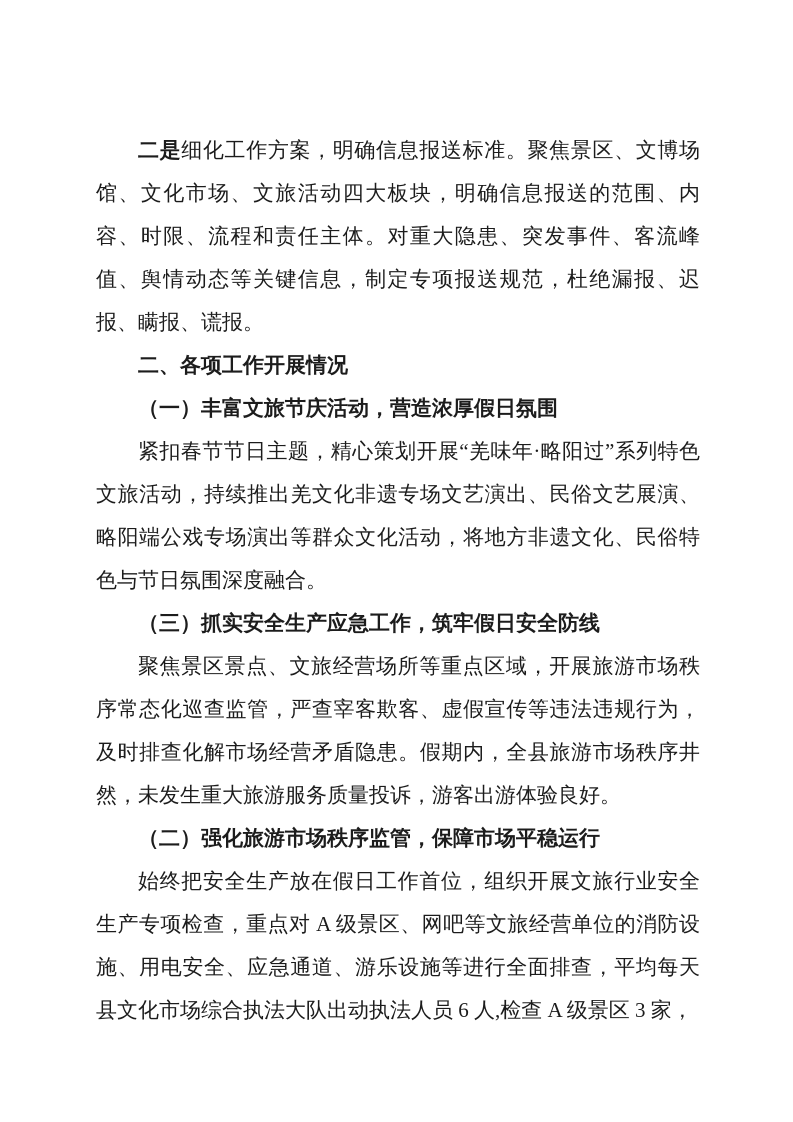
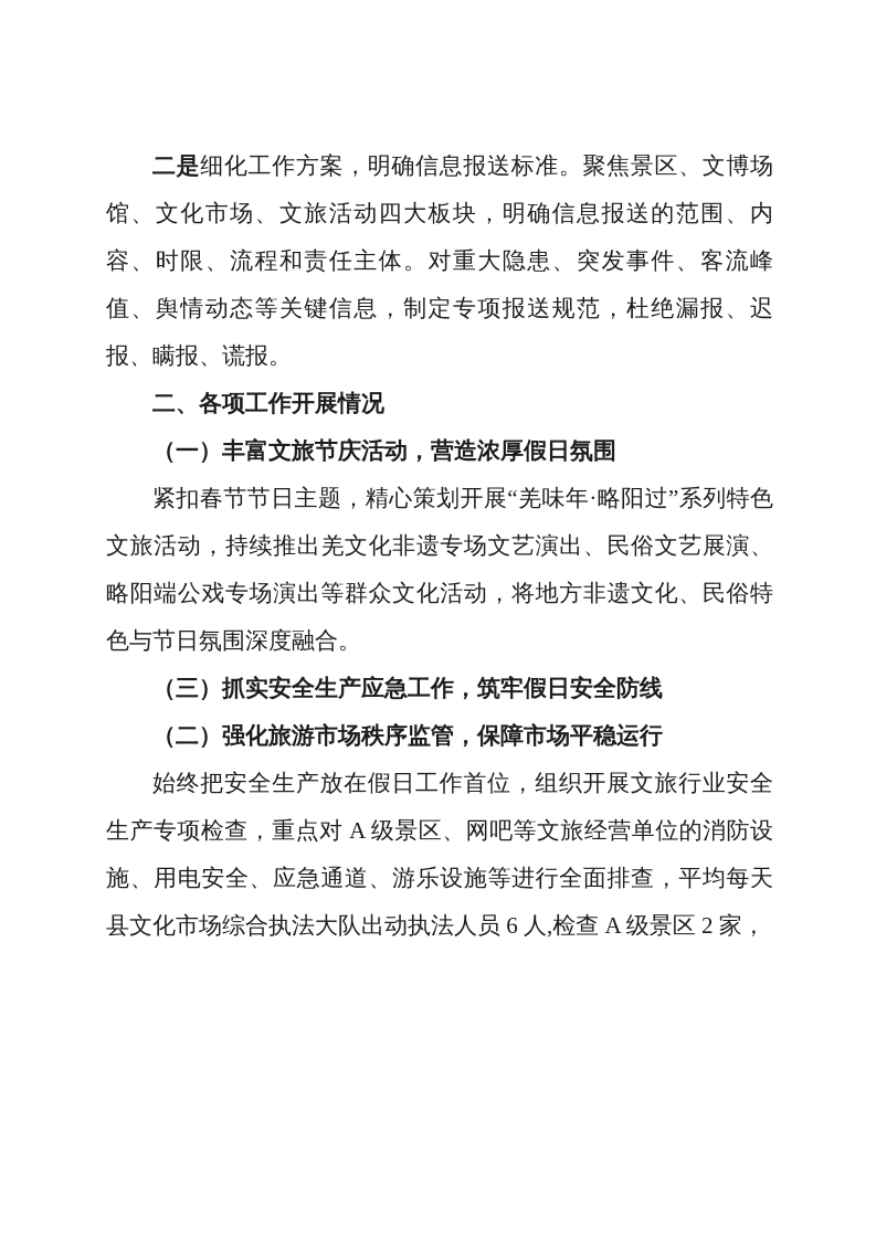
  二是细化工作方案，明确信息报送标准。聚焦景区、文博场馆、文化市场、文旅活动四大板块，明确信息报送的范围、内容、时限、流程和责任主体。对重大隐患、突发事件、客流峰值、舆情动态等关键信息，制定专项报送规范，杜绝漏报、迟报、瞒报、谎报。
  二、各项工作开展情况
  （一）丰富文旅节庆活动，营造浓厚假日氛围
  紧扣春节节日主题，精心策划开展“羌味年·略阳过”系列特色文旅活动，持续推出羌文化非遗专场文艺演出、民俗文艺展演、略阳端公戏专场演出等群众文化活动，将地方非遗文化、民俗特色与节日氛围深度融合。
  （三）抓实安全生产应急工作，筑牢假日安全防线
- 聚焦景区景点、文旅经营场所等重点区域，开展旅游市场秩序常态化巡查监管，严查宰客欺客、虚假宣传等违法违规行为，及时排查化解市场经营矛盾隐患。假期内，全县旅游市场秩序井然，未发生重大旅游服务质量投诉，游客出游体验良好。
  （二）强化旅游市场秩序监管，保障市场平稳运行
- 始终把安全生产放在假日工作首位，组织开展文旅行业安全生产专项检查，重点对 A 级景区、网吧等文旅经营单位的消防设施、用电安全、应急通道、游乐设施等进行全面排查，平均每天县文化市场综合执法大队出动执法人员 6 人,检查 A 级景区 3 家，
+ 始终把安全生产放在假日工作首位，组织开展文旅行业安全生产专项检查，重点对 A 级景区、网吧等文旅经营单位的消防设施、用电安全、应急通道、游乐设施等进行全面排查，平均每天县文化市场综合执法大队出动执法人员 6 人,检查 A 级景区 2 家，
